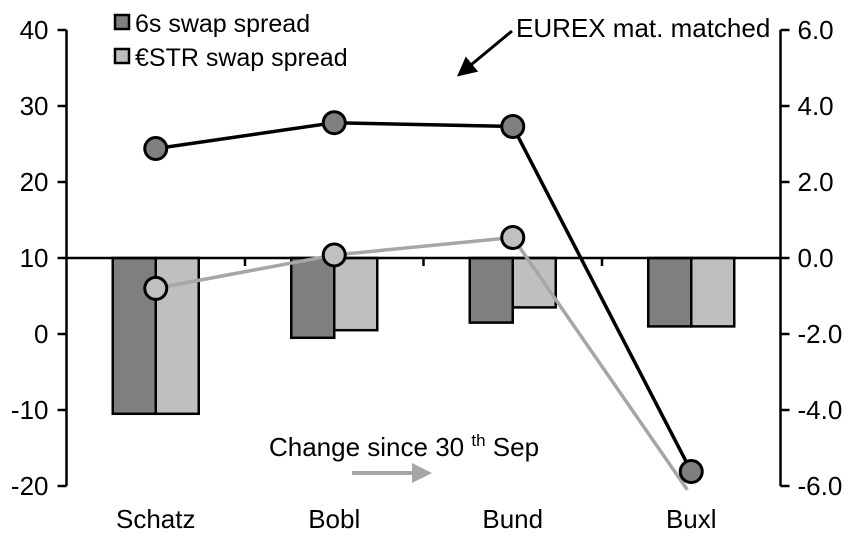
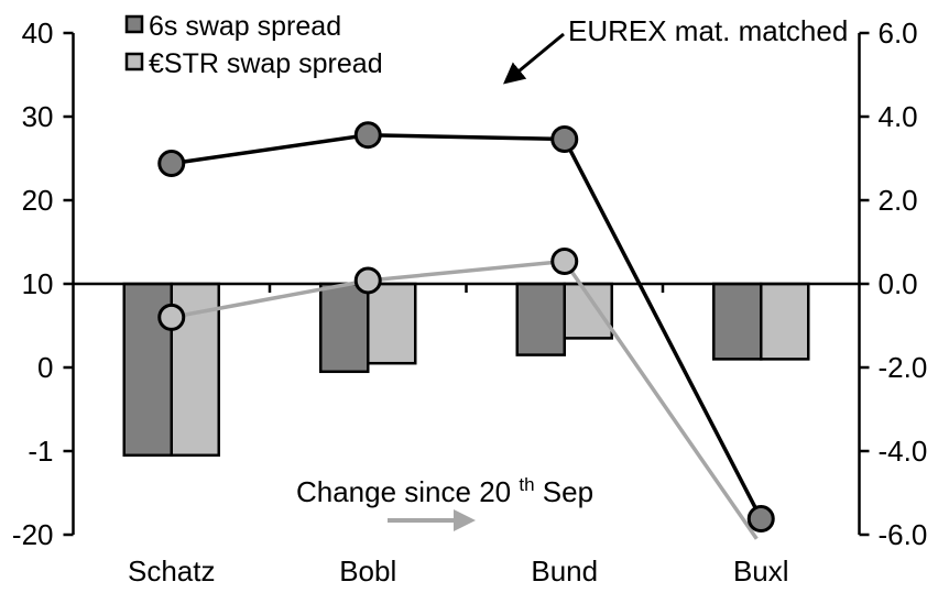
  40
  30
  20
  10
  0
- -10
+ -1
  -20
  6.0
  4.0
  2.0
  0.0
  -2.0
  -4.0
  -6.0
  Schatz
  Bobl
  Bund
  Buxl
  6s swap spread
  €STR swap spread
  EUREX mat. matched
- Change since 30 th Sep
+ Change since 20 th Sep
